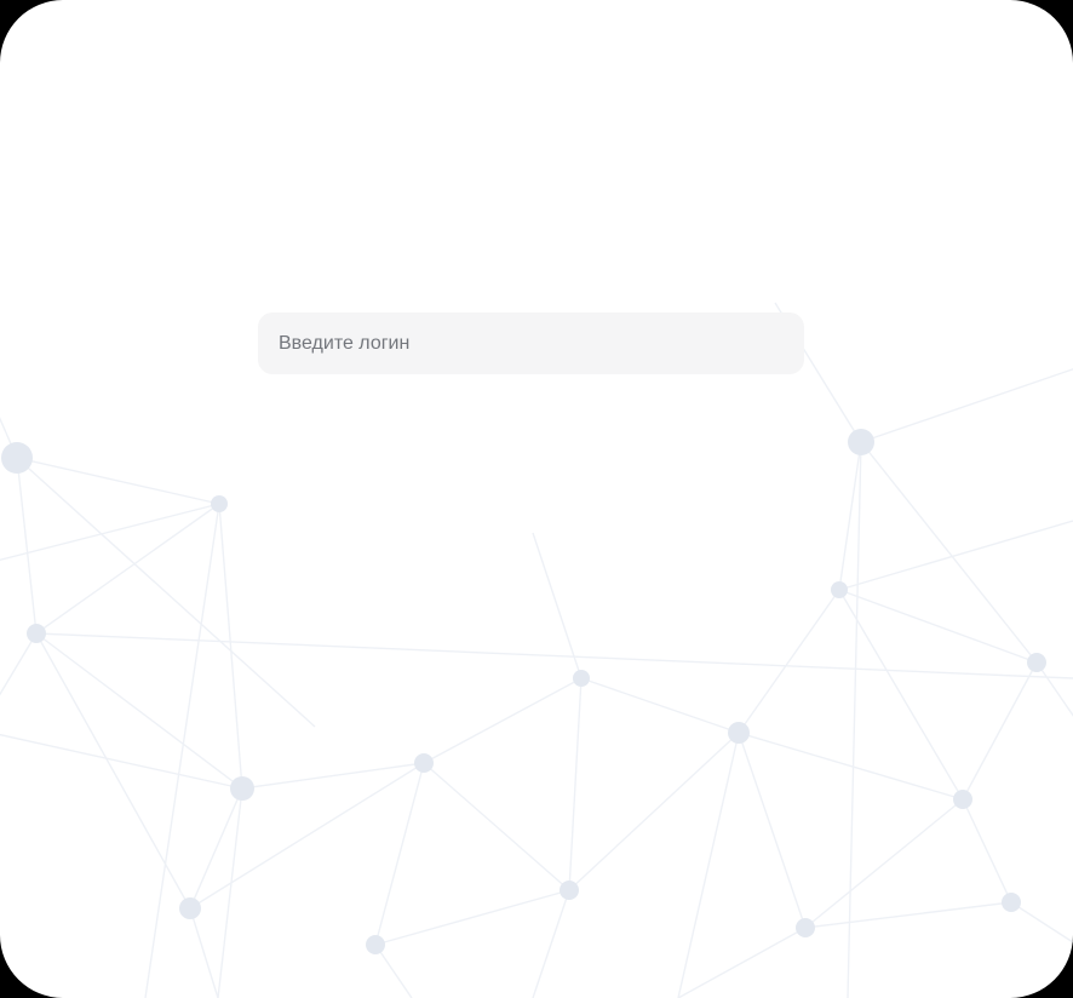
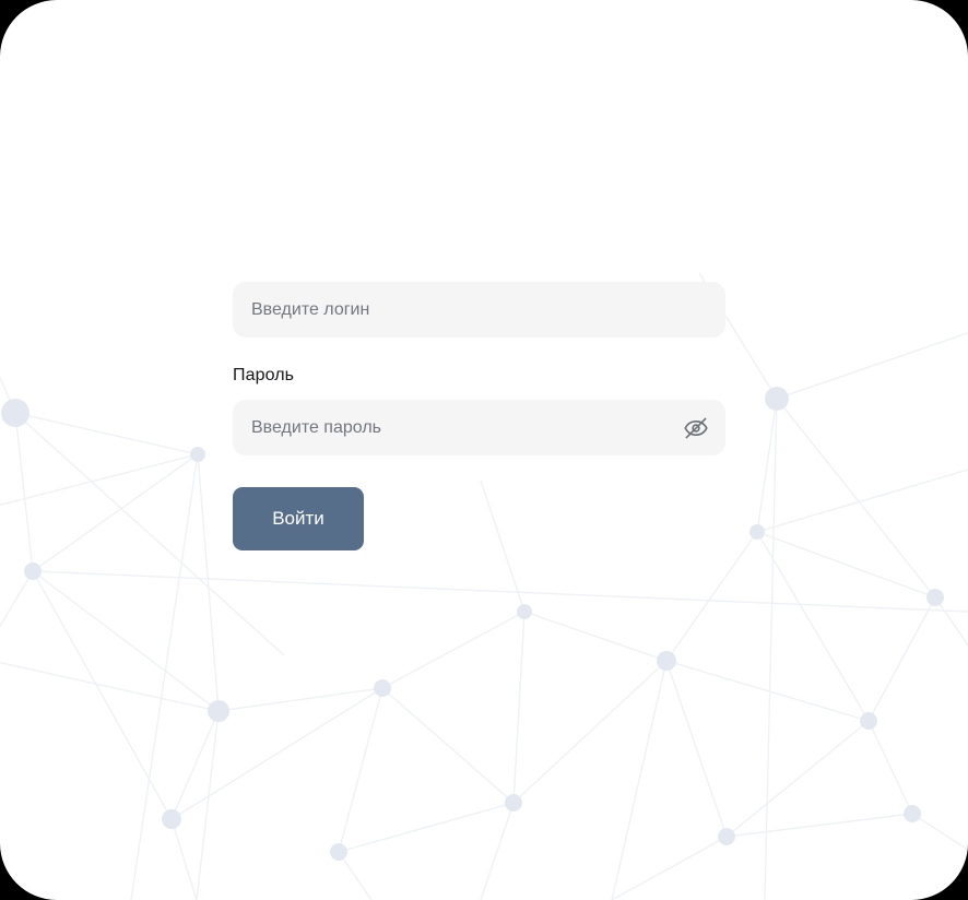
  Введите логин
+ Пароль
+ Введите пароль
+ Войти
